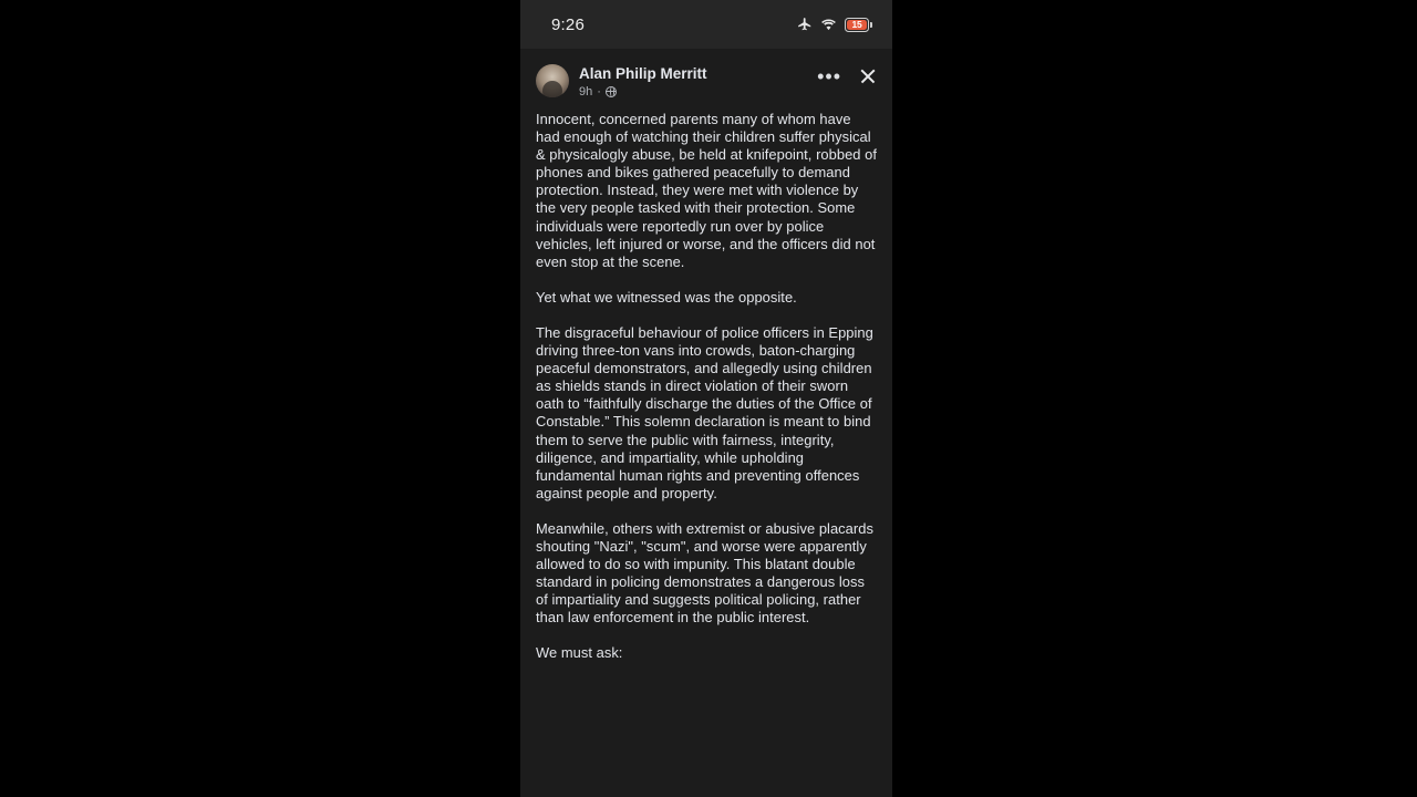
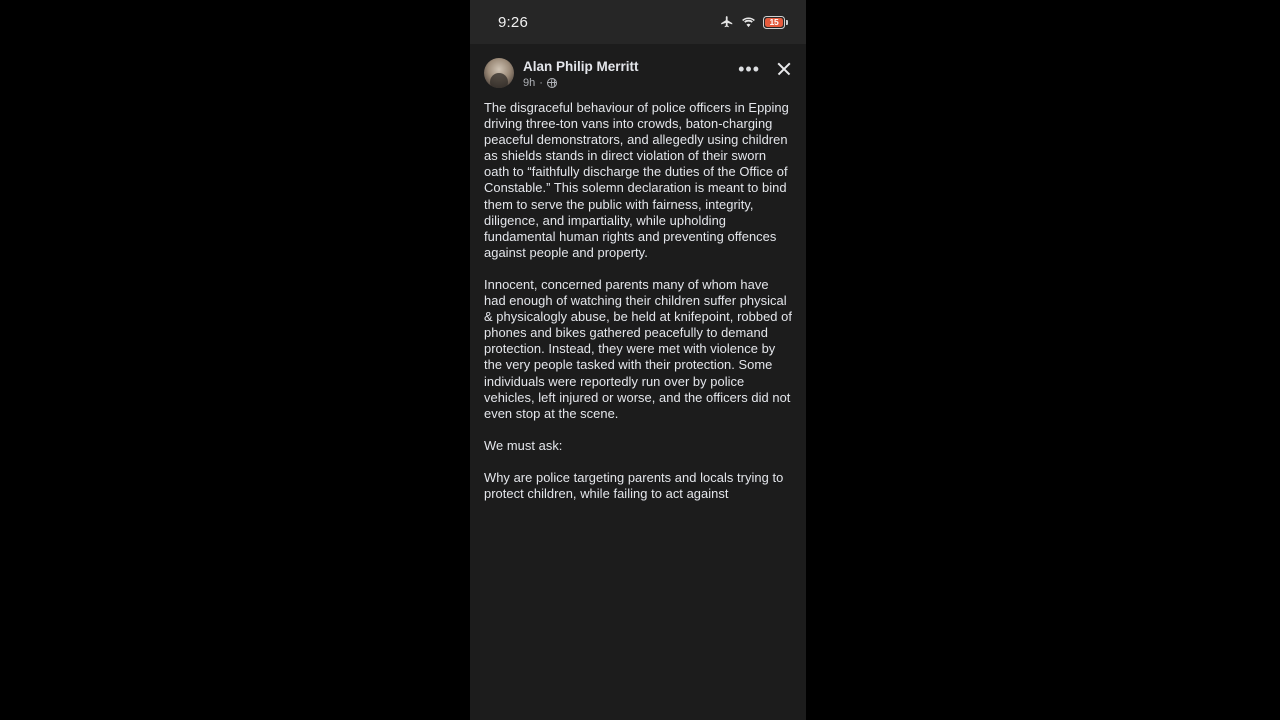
  9:26
  15
  Alan Philip Merritt
  9h
  ·
  •••
- Innocent, concerned parents many of whom have had enough of watching their children suffer physical & physicalogly abuse, be held at knifepoint, robbed of phones and bikes gathered peacefully to demand protection. Instead, they were met with violence by the very people tasked with their protection. Some individuals were reportedly run over by police vehicles, left injured or worse, and the officers did not even stop at the scene.
+ The disgraceful behaviour of police officers in Epping driving three-ton vans into crowds, baton-charging peaceful demonstrators, and allegedly using children as shields stands in direct violation of their sworn oath to “faithfully discharge the duties of the Office of Constable.” This solemn declaration is meant to bind them to serve the public with fairness, integrity, diligence, and impartiality, while upholding fundamental human rights and preventing offences against people and property.
- Yet what we witnessed was the opposite.
- The disgraceful behaviour of police officers in Epping driving three-ton vans into crowds, baton-charging peaceful demonstrators, and allegedly using children as shields stands in direct violation of their sworn oath to “faithfully discharge the duties of the Office of Constable.” This solemn declaration is meant to bind them to serve the public with fairness, integrity, diligence, and impartiality, while upholding fundamental human rights and preventing offences against people and property.
+ Innocent, concerned parents many of whom have had enough of watching their children suffer physical & physicalogly abuse, be held at knifepoint, robbed of phones and bikes gathered peacefully to demand protection. Instead, they were met with violence by the very people tasked with their protection. Some individuals were reportedly run over by police vehicles, left injured or worse, and the officers did not even stop at the scene.
- Meanwhile, others with extremist or abusive placards shouting "Nazi", "scum", and worse were apparently allowed to do so with impunity. This blatant double standard in policing demonstrates a dangerous loss of impartiality and suggests political policing, rather than law enforcement in the public interest.
  We must ask:
+ Why are police targeting parents and locals trying to protect children, while failing to act against
